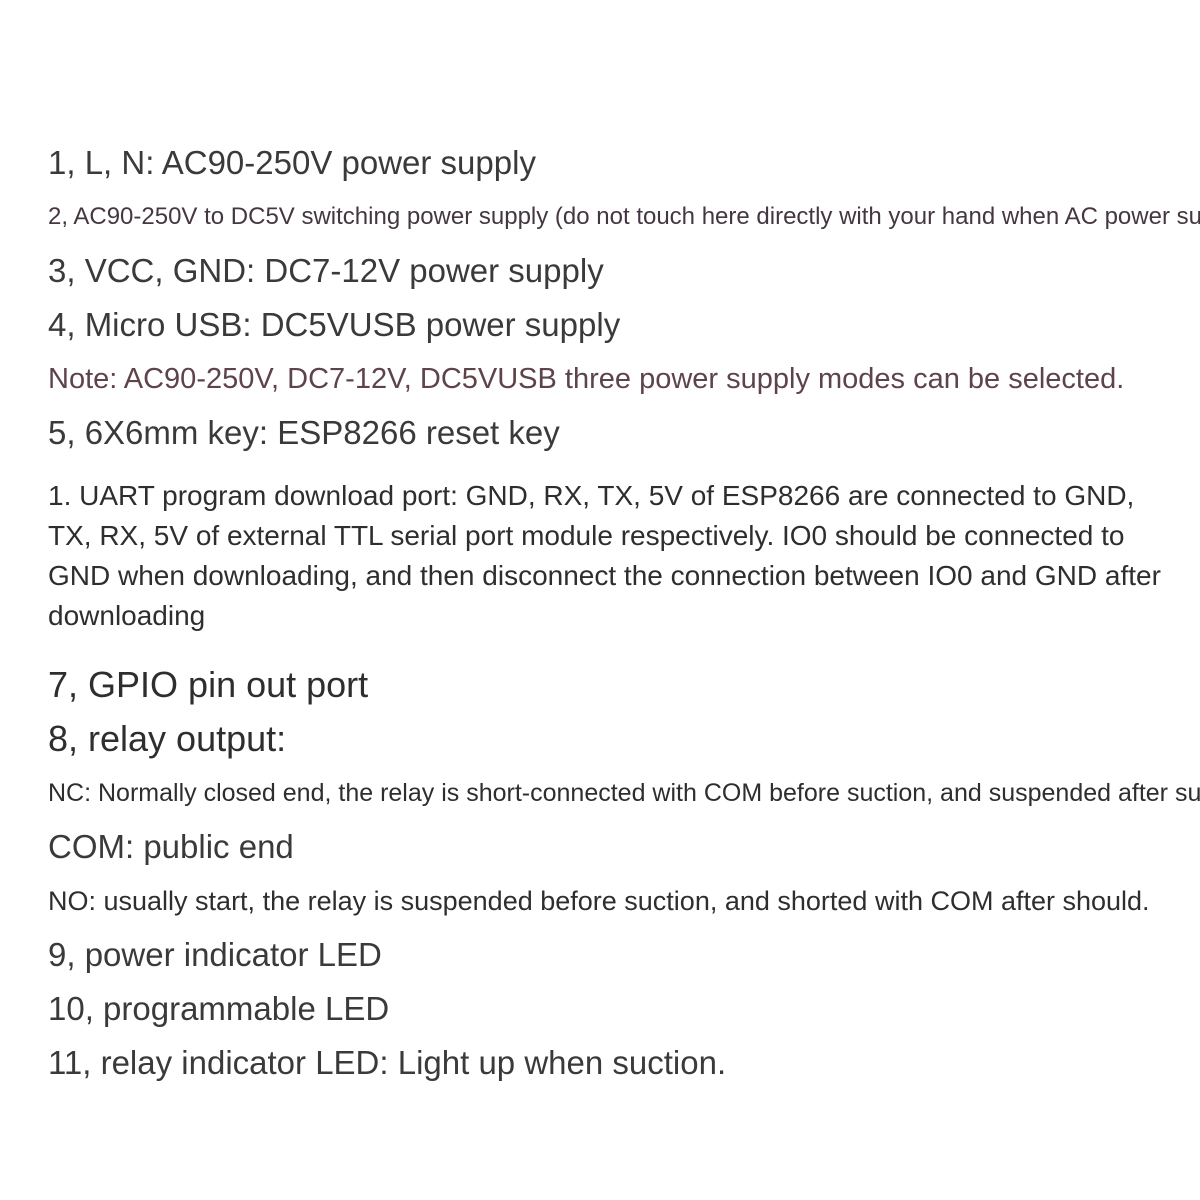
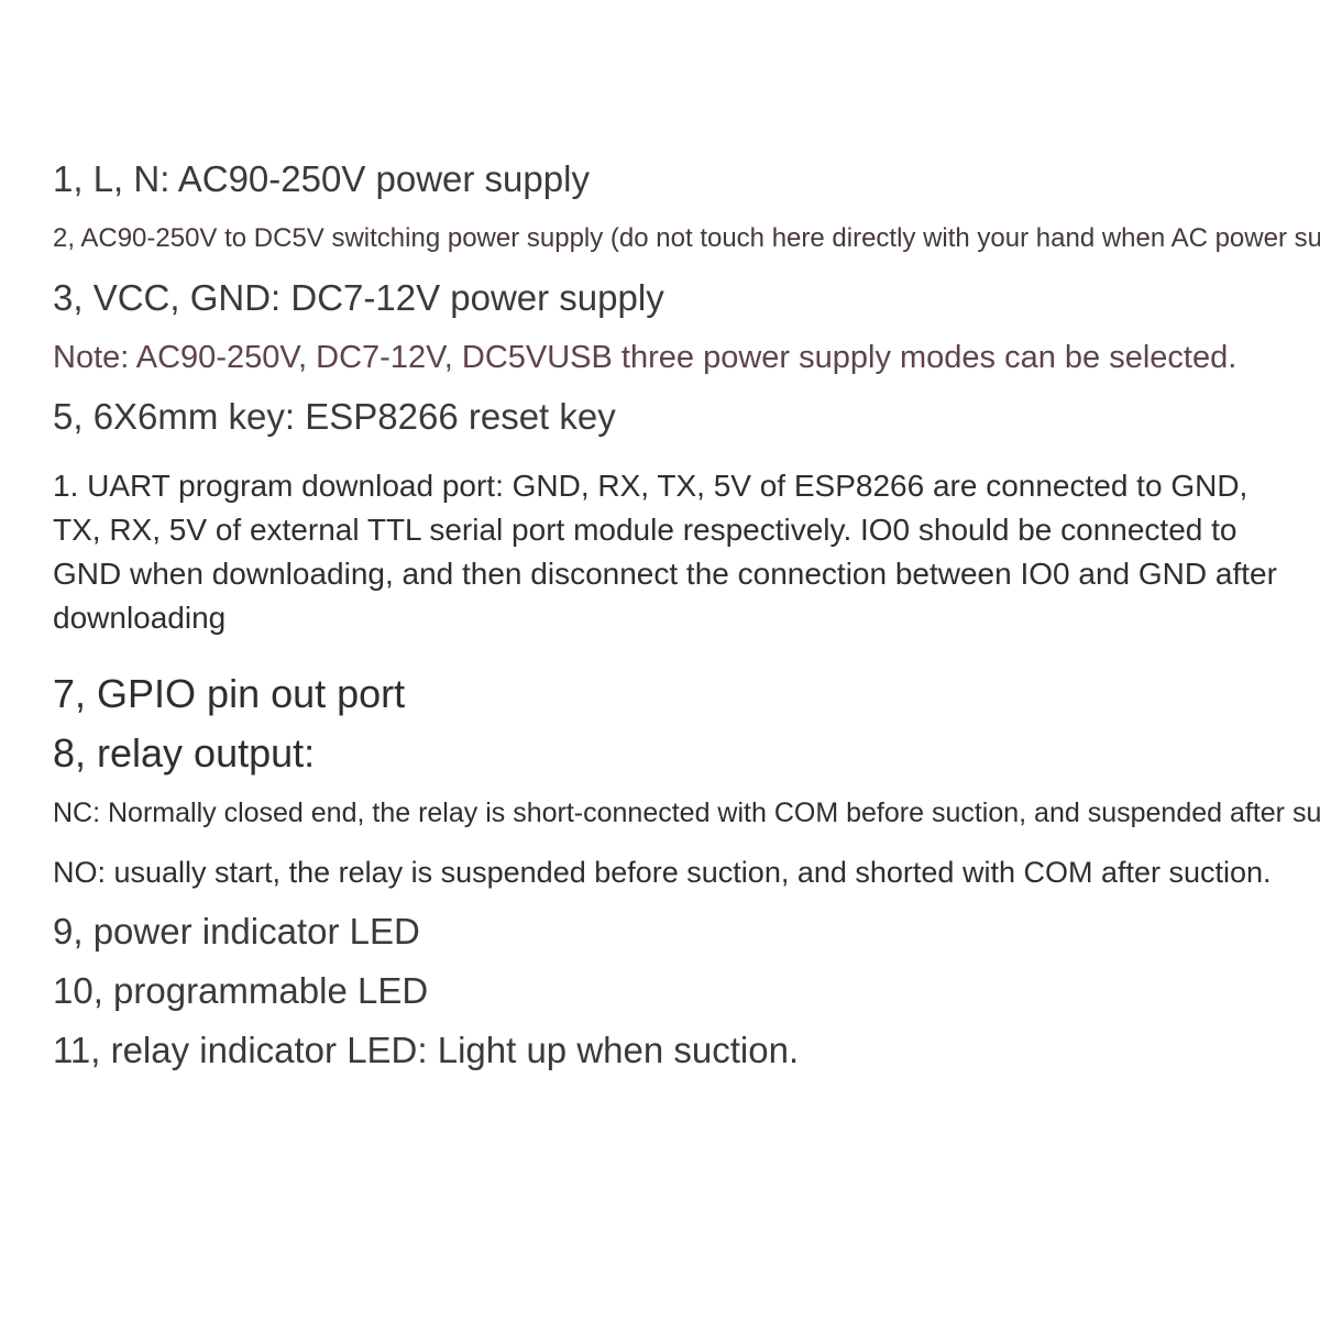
  1, L, N: AC90-250V power supply
  2, AC90-250V to DC5V switching power supply (do not touch here directly with your hand when AC power su
  3, VCC, GND: DC7-12V power supply
- 4, Micro USB: DC5VUSB power supply
  Note: AC90-250V, DC7-12V, DC5VUSB three power supply modes can be selected.
  5, 6X6mm key: ESP8266 reset key
  1. UART program download port: GND, RX, TX, 5V of ESP8266 are connected to GND, TX, RX, 5V of external TTL serial port module respectively. IO0 should be connected to GND when downloading, and then disconnect the connection between IO0 and GND after downloading
  7, GPIO pin out port
  8, relay output:
  NC: Normally closed end, the relay is short-connected with COM before suction, and suspended after su
- COM: public end
- NO: usually start, the relay is suspended before suction, and shorted with COM after should.
+ NO: usually start, the relay is suspended before suction, and shorted with COM after suction.
  9, power indicator LED
  10, programmable LED
  11, relay indicator LED: Light up when suction.
